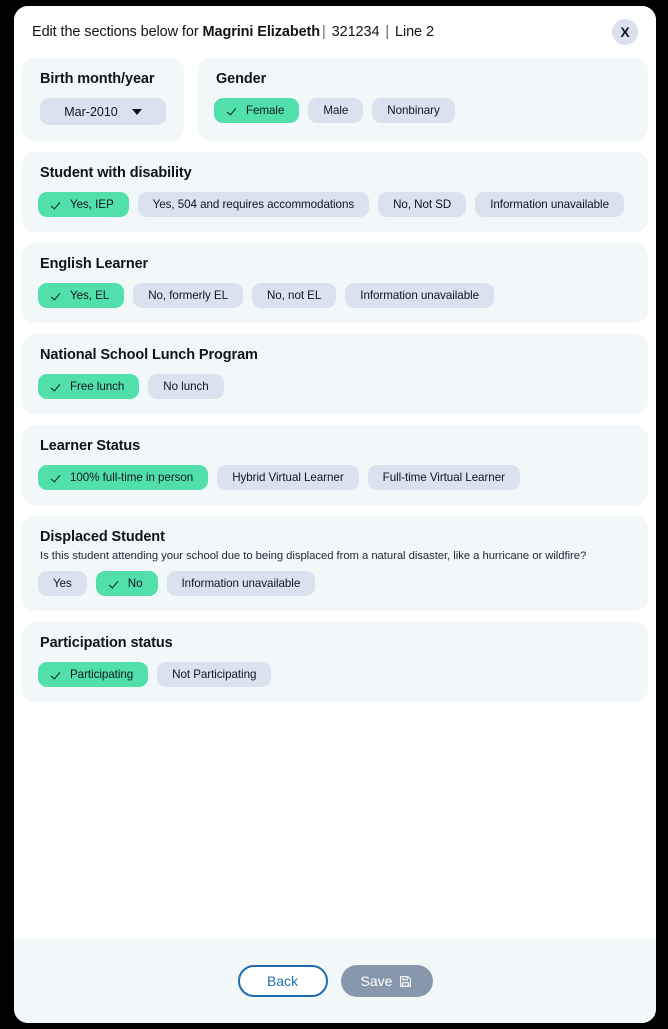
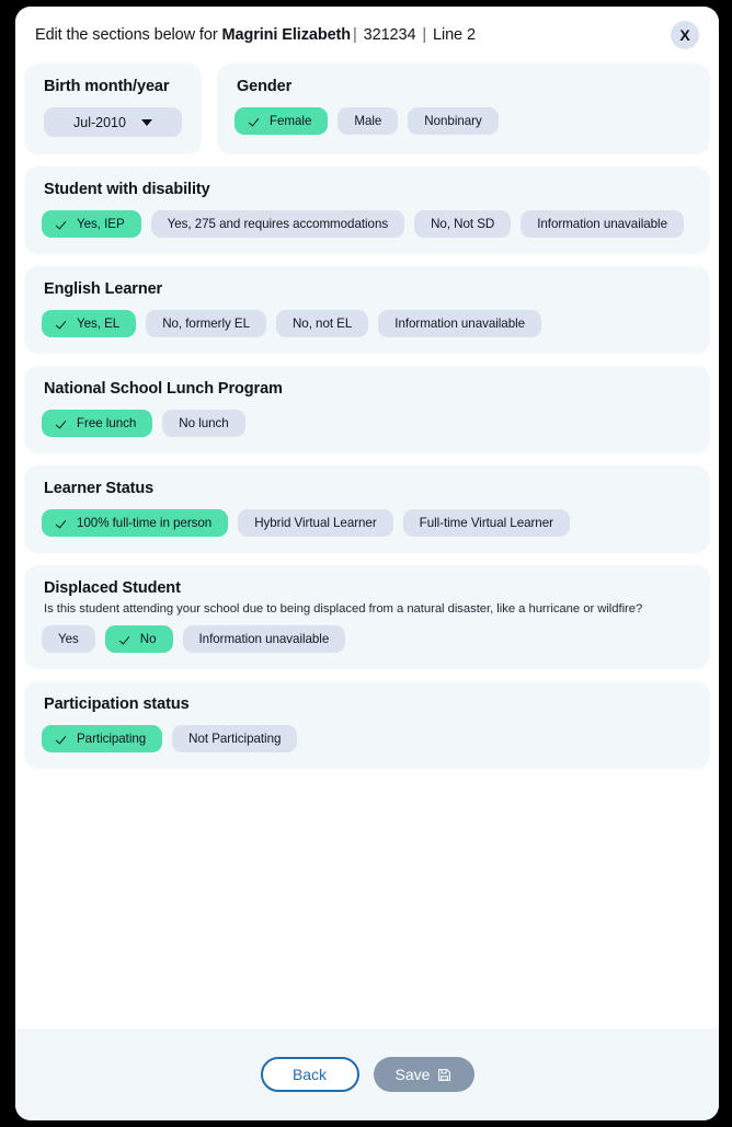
  Edit the sections below for Magrini Elizabeth | 321234 | Line 2
  X
  Birth month/year
- Mar-2010
+ Jul-2010
  Gender
  Female
  Male
  Nonbinary
  Student with disability
  Yes, IEP
- Yes, 504 and requires accommodations
+ Yes, 275 and requires accommodations
  No, Not SD
  Information unavailable
  English Learner
  Yes, EL
  No, formerly EL
  No, not EL
  Information unavailable
  National School Lunch Program
  Free lunch
  No lunch
  Learner Status
  100% full-time in person
  Hybrid Virtual Learner
  Full-time Virtual Learner
  Displaced Student
  Is this student attending your school due to being displaced from a natural disaster, like a hurricane or wildfire?
  Yes
  No
  Information unavailable
  Participation status
  Participating
  Not Participating
  Back
  Save
